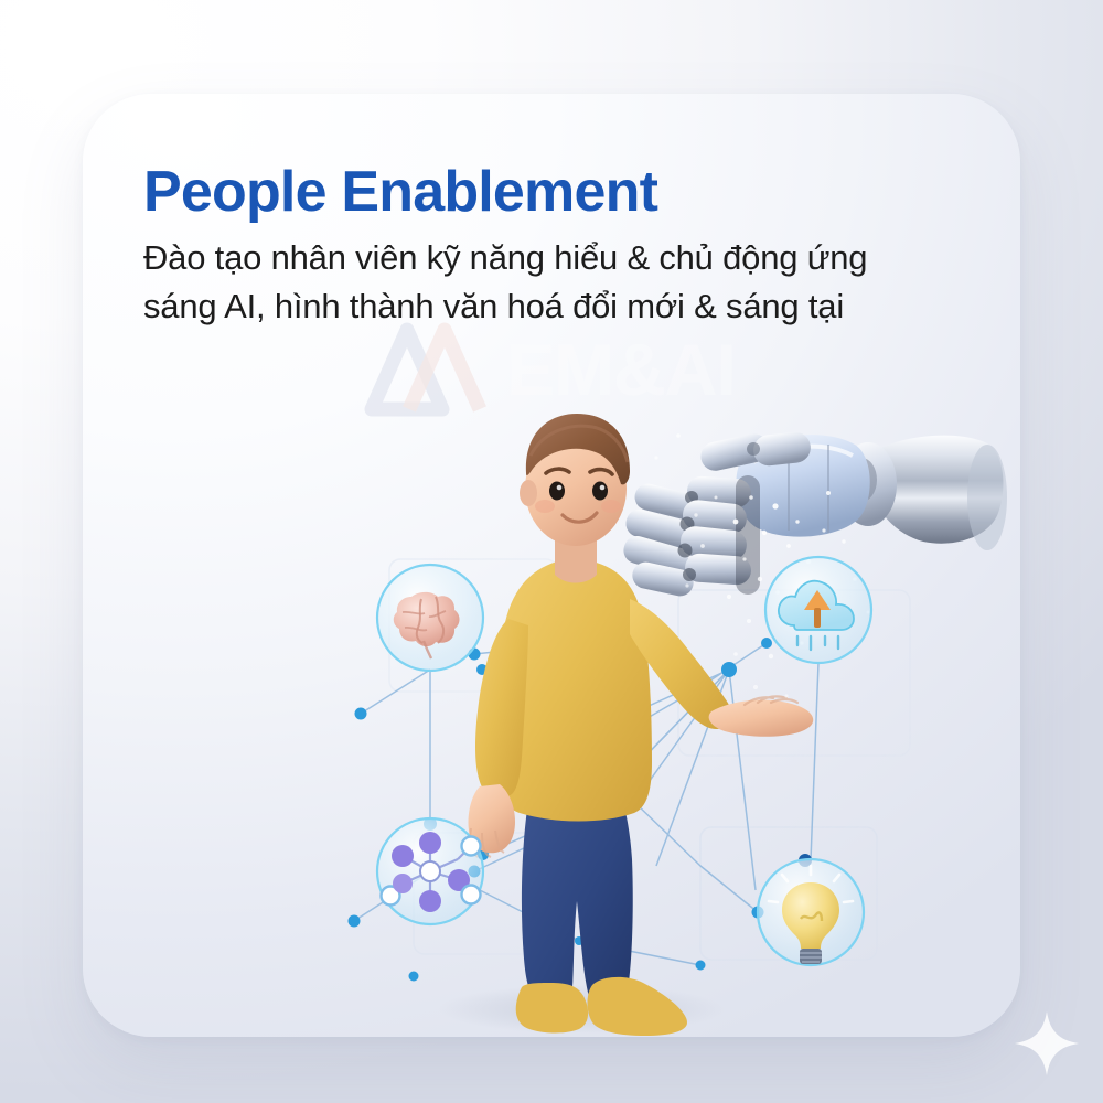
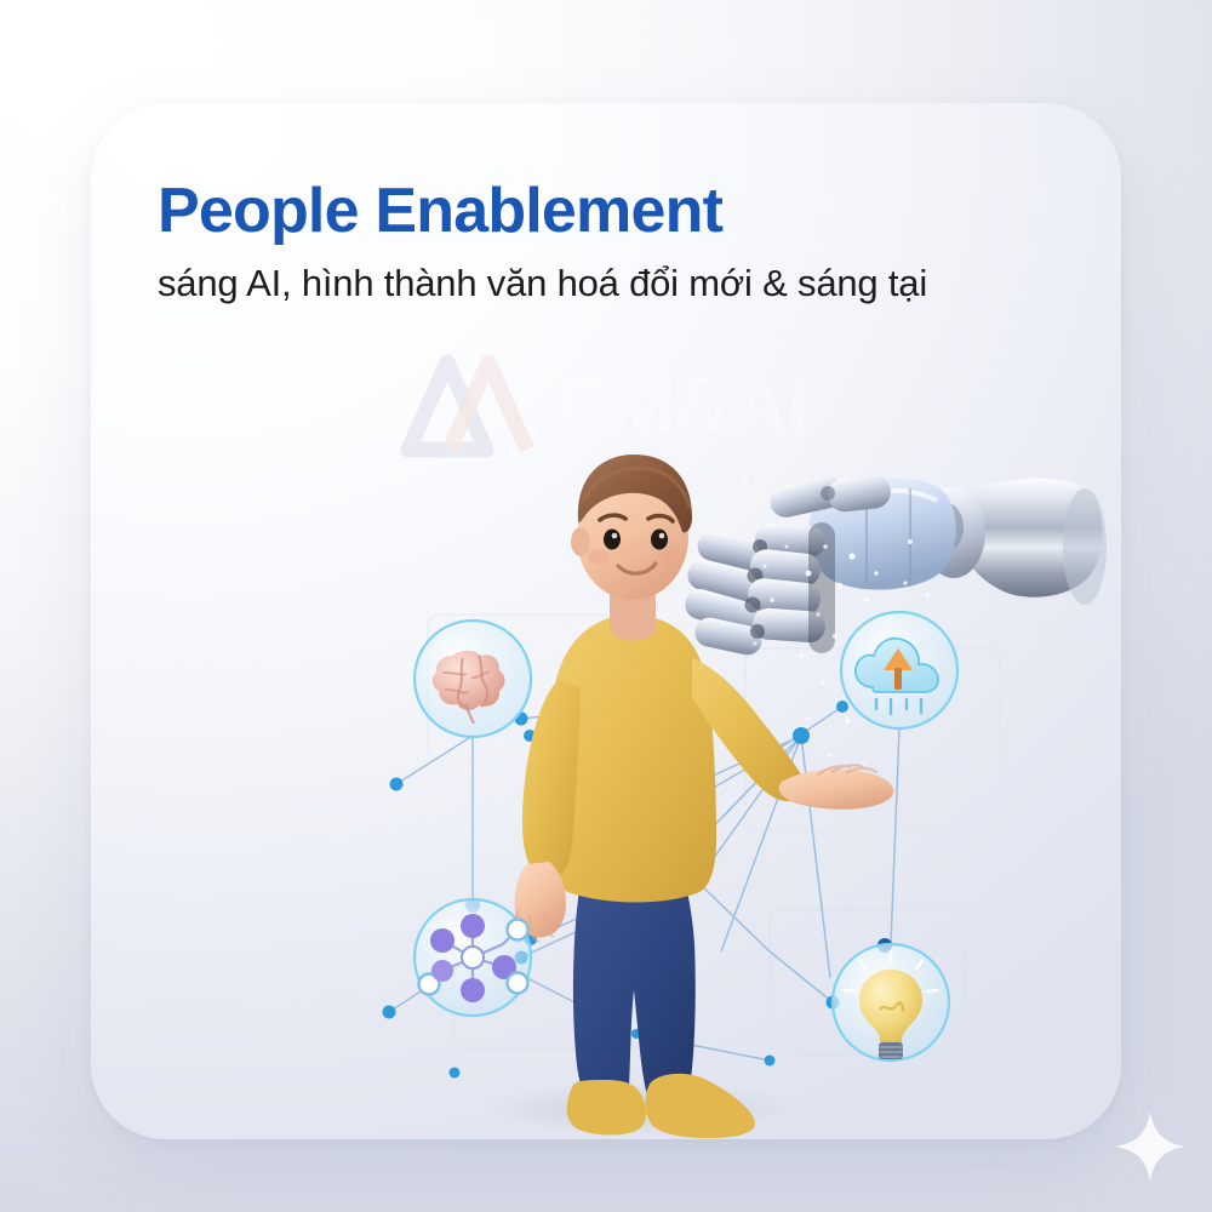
  People Enablement
- Đào tạo nhân viên kỹ năng hiểu & chủ động ứng
  sáng AI, hình thành văn hoá đổi mới & sáng tại
